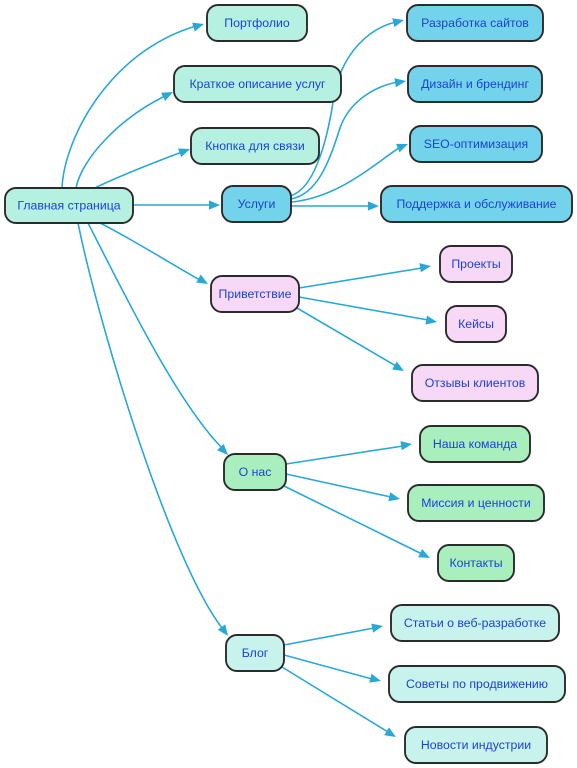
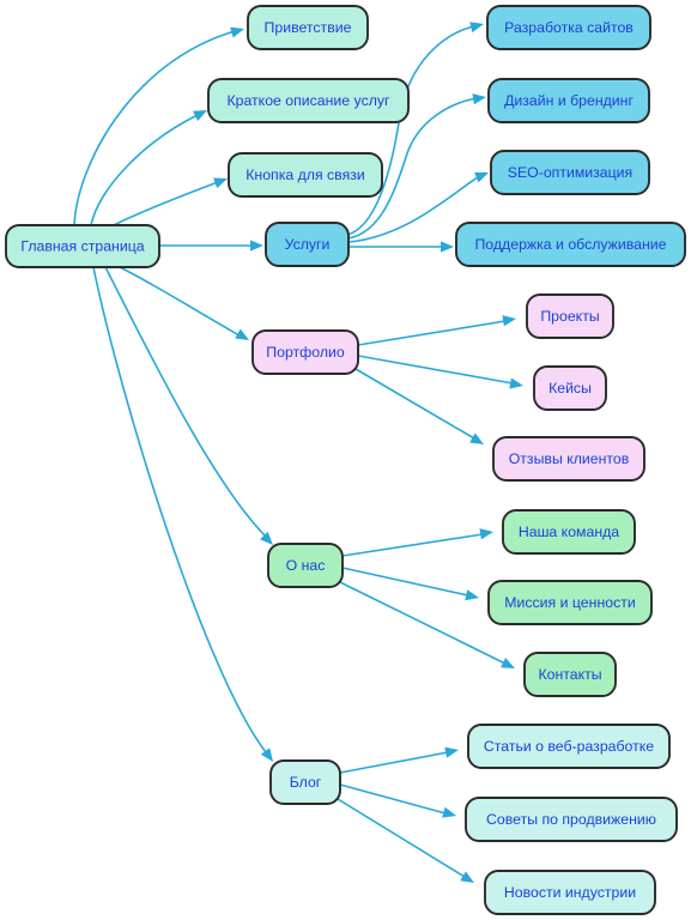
  Главная страница
- Портфолио
+ Приветствие
  Краткое описание услуг
  Кнопка для связи
  Услуги
  Разработка сайтов
  Дизайн и брендинг
  SEO-оптимизация
  Поддержка и обслуживание
- Приветствие
+ Портфолио
  Проекты
  Кейсы
  Отзывы клиентов
  О нас
  Наша команда
  Миссия и ценности
  Контакты
  Блог
  Статьи о веб-разработке
  Советы по продвижению
  Новости индустрии
